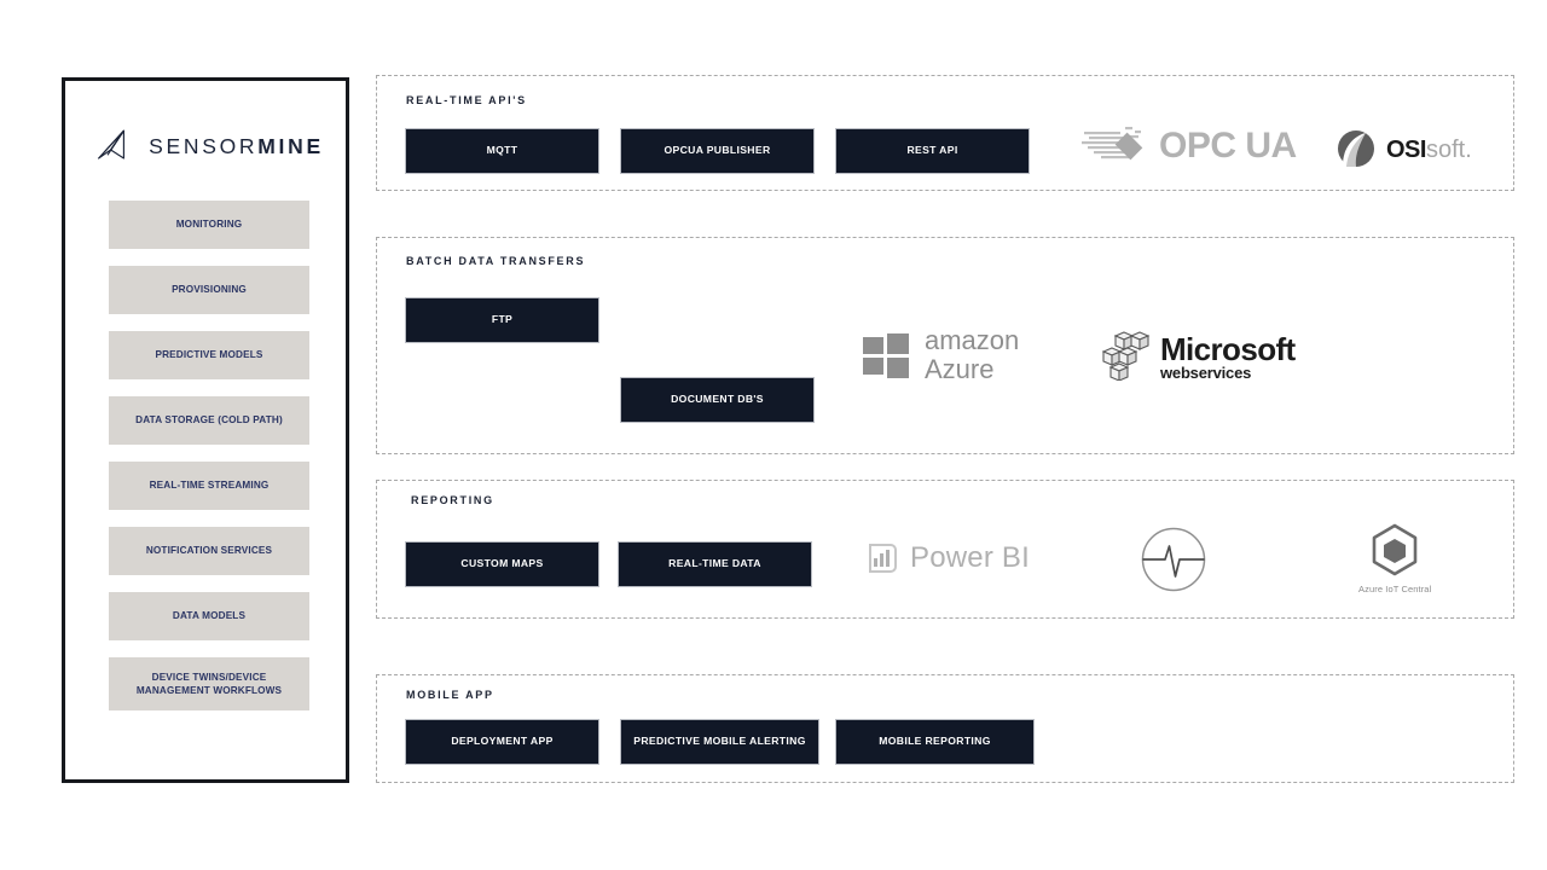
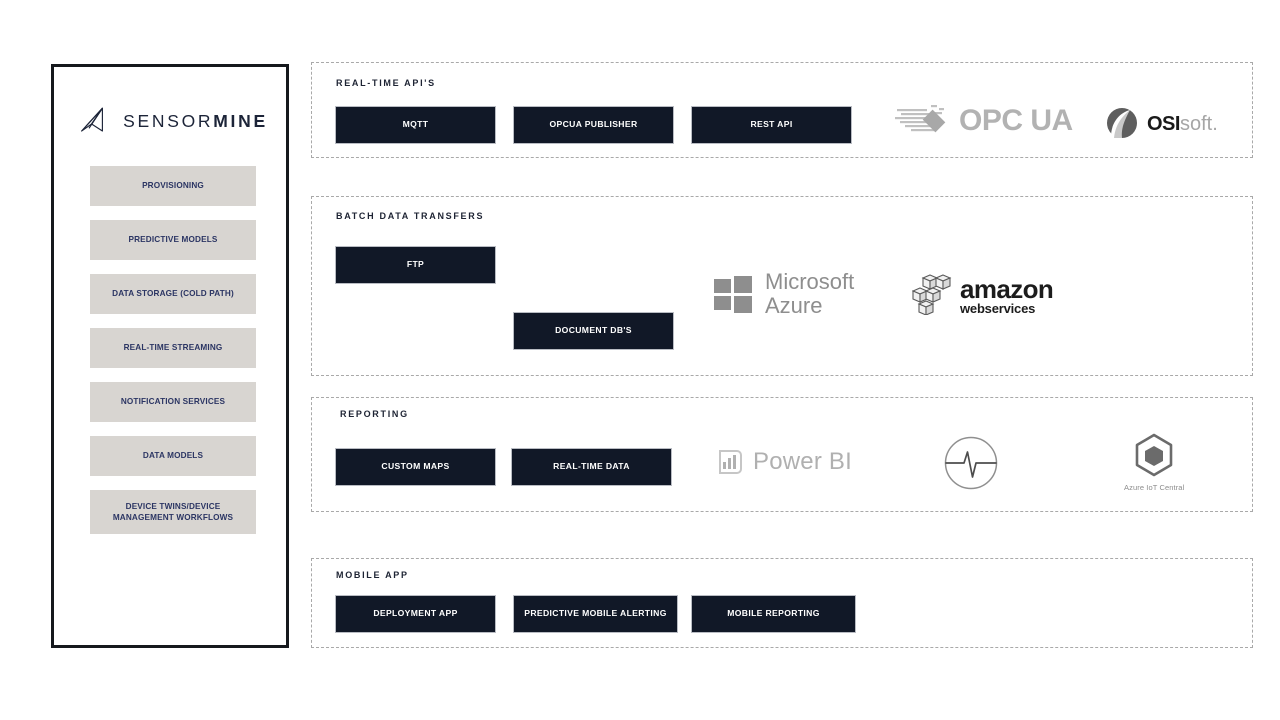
  SENSORMINE
- MONITORING
  PROVISIONING
  PREDICTIVE MODELS
  DATA STORAGE (COLD PATH)
  REAL-TIME STREAMING
  NOTIFICATION SERVICES
  DATA MODELS
  DEVICE TWINS/DEVICE MANAGEMENT WORKFLOWS
  REAL-TIME API'S
  MQTT
  OPCUA PUBLISHER
  REST API
  OPC UA
  OSIsoft.
  BATCH DATA TRANSFERS
  FTP
  DOCUMENT DB'S
- amazon
+ Microsoft
  Azure
- Microsoft
+ amazon
  webservices
  REPORTING
  CUSTOM MAPS
  REAL-TIME DATA
  Power BI
  Azure IoT Central
  MOBILE APP
  DEPLOYMENT APP
  PREDICTIVE MOBILE ALERTING
  MOBILE REPORTING
